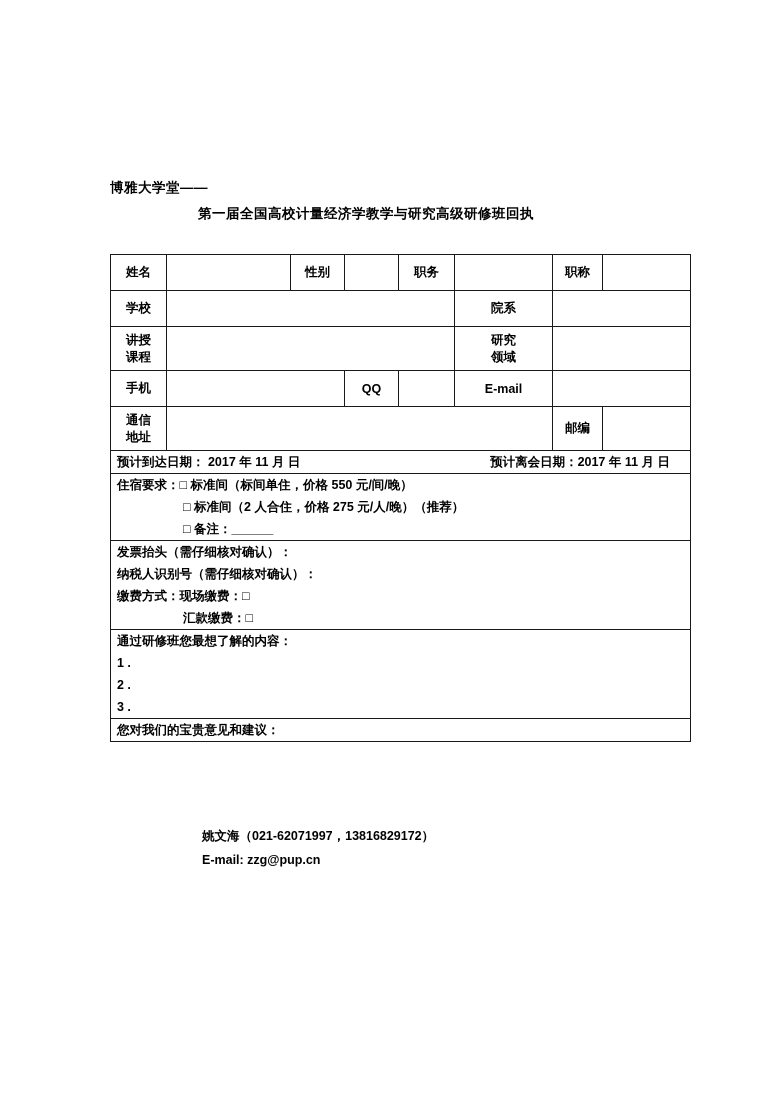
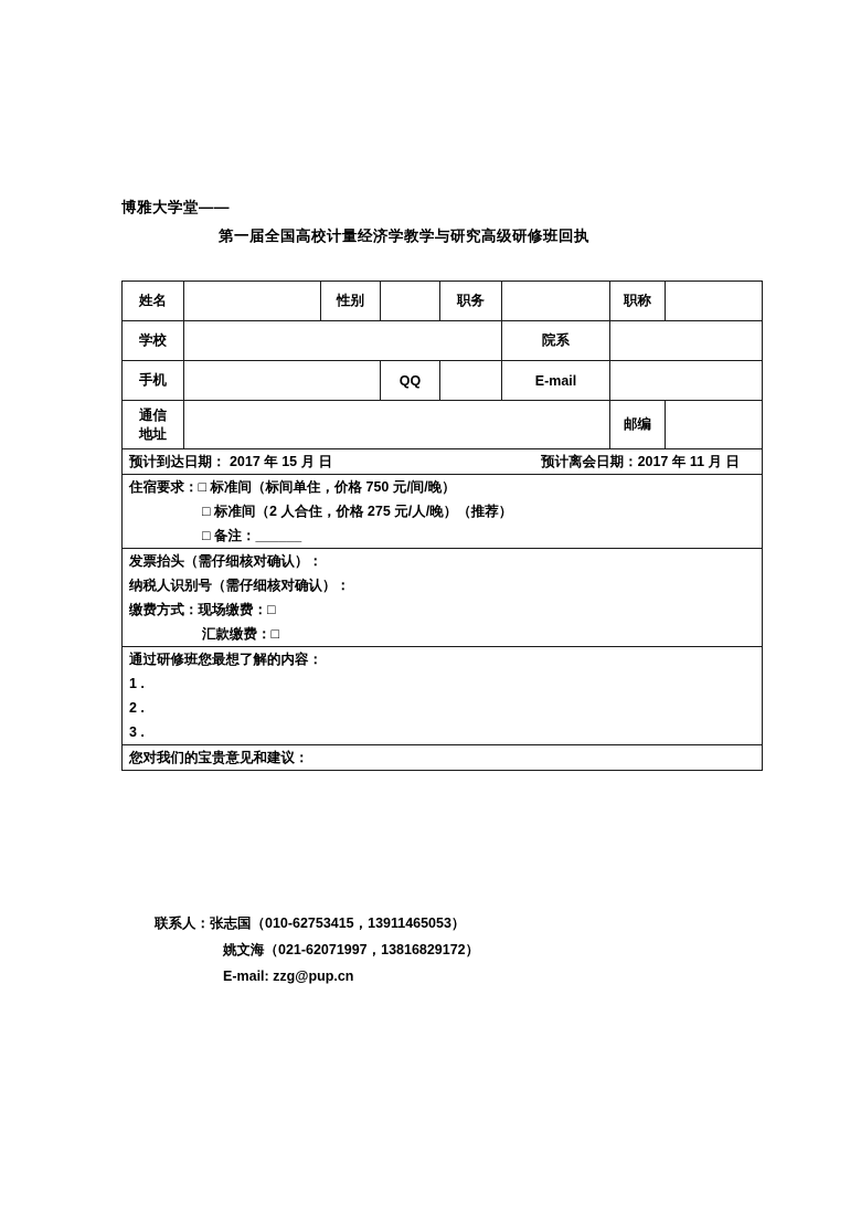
  博雅大学堂——
  第一届全国高校计量经济学教学与研究高级研修班回执
  姓名		性别		职务		职称
  学校		院系
- 讲授 课程		研究 领域
  手机		QQ		E-mail
  通信 地址		邮编
- 预计到达日期： 2017 年 11 月 日 预计离会日期：2017 年 11 月 日
+ 预计到达日期： 2017 年 15 月 日 预计离会日期：2017 年 11 月 日
- 住宿要求：□ 标准间（标间单住，价格 550 元/间/晚） □ 标准间（2 人合住，价格 275 元/人/晚）（推荐） □ 备注：______
+ 住宿要求：□ 标准间（标间单住，价格 750 元/间/晚） □ 标准间（2 人合住，价格 275 元/人/晚）（推荐） □ 备注：______
  发票抬头（需仔细核对确认）： 纳税人识别号（需仔细核对确认）： 缴费方式：现场缴费：□ 汇款缴费：□
  通过研修班您最想了解的内容： 1 . 2 . 3 .
  您对我们的宝贵意见和建议：
+ 联系人：张志国（010-62753415，13911465053）
  姚文海（021-62071997，13816829172）
  E-mail: zzg@pup.cn
